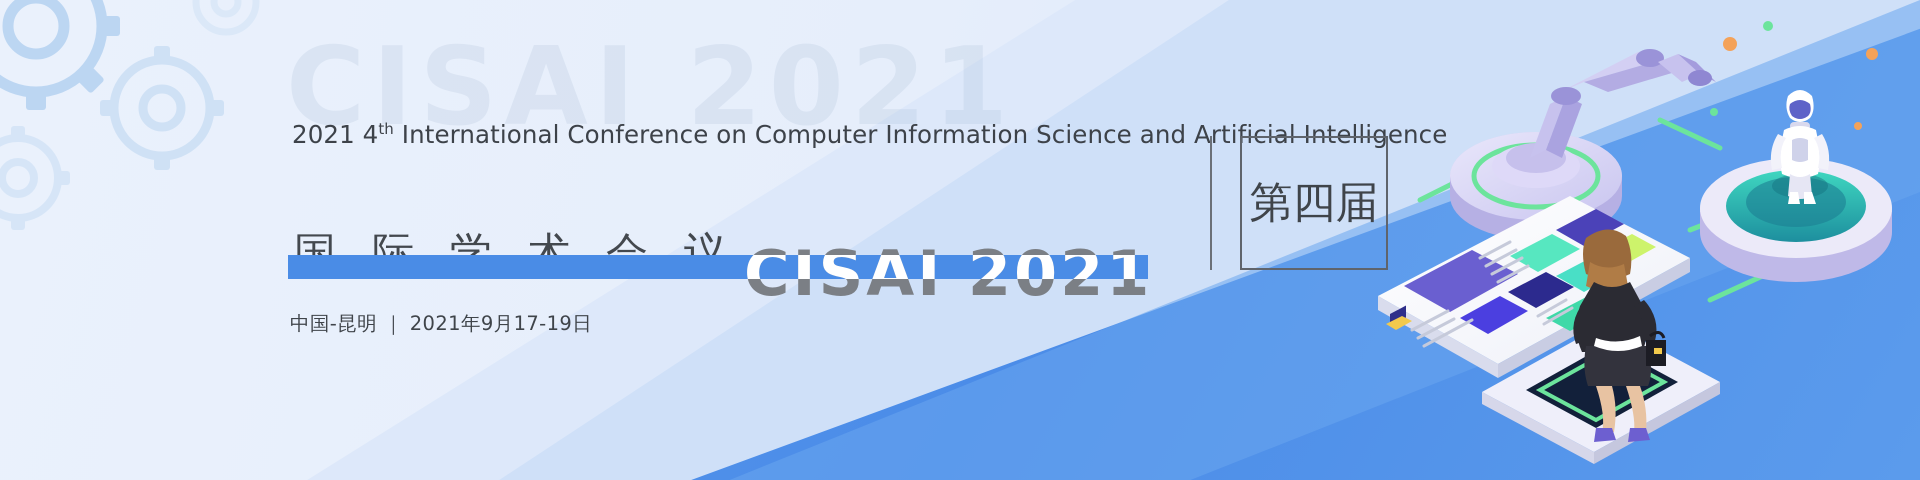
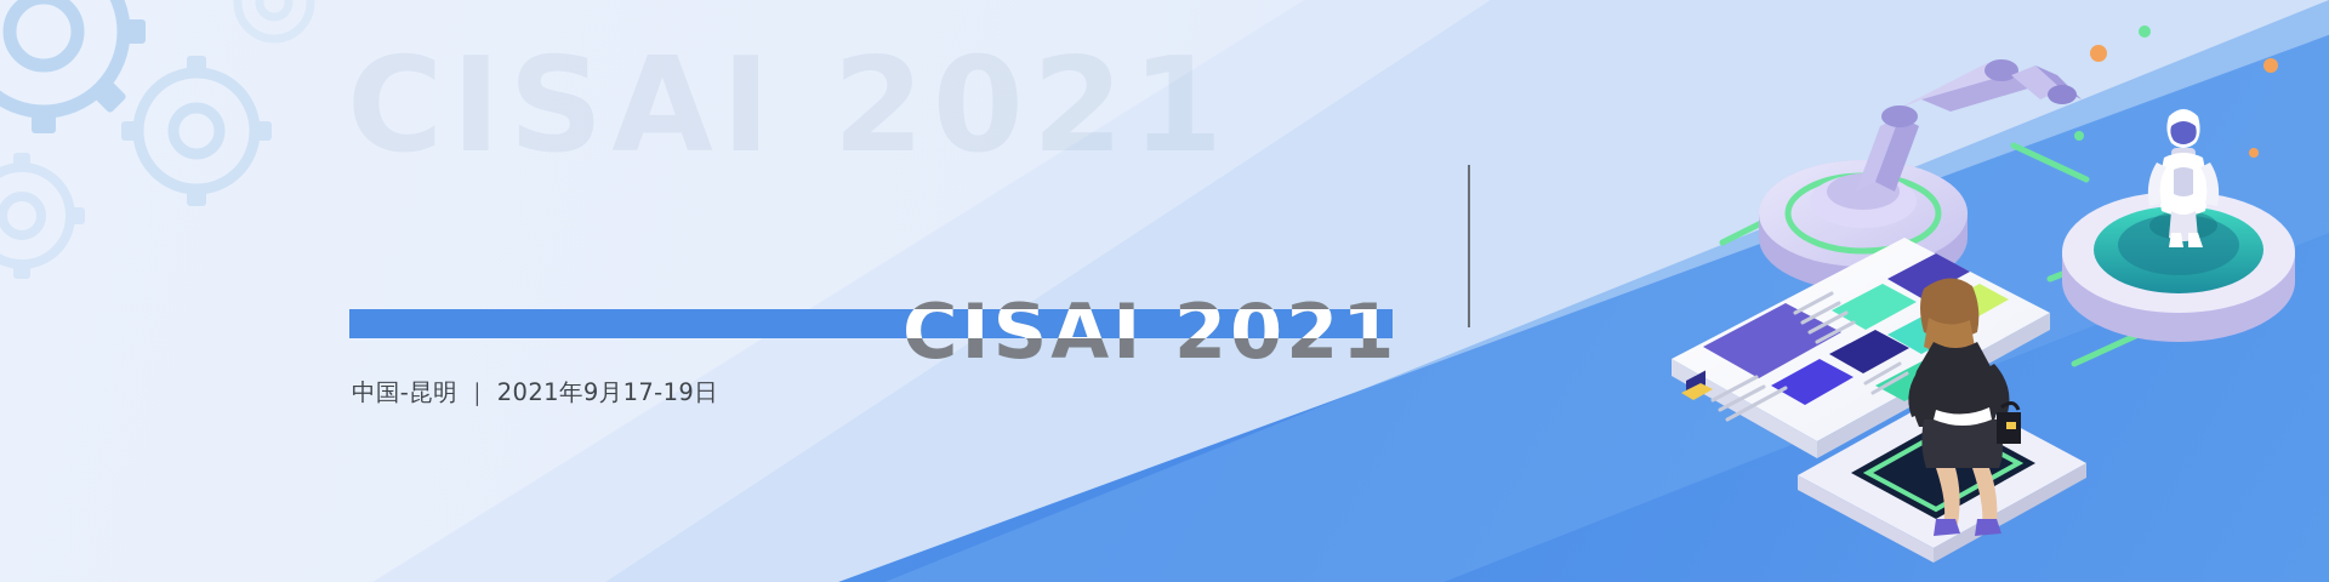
  CISAI 2021
- 2021 4th International Conference on Computer Information Science and Artificial Intelligence
- 国际学术会议
- 第四届
  CISAI 2021
  中国-昆明 ｜ 2021年9月17-19日
